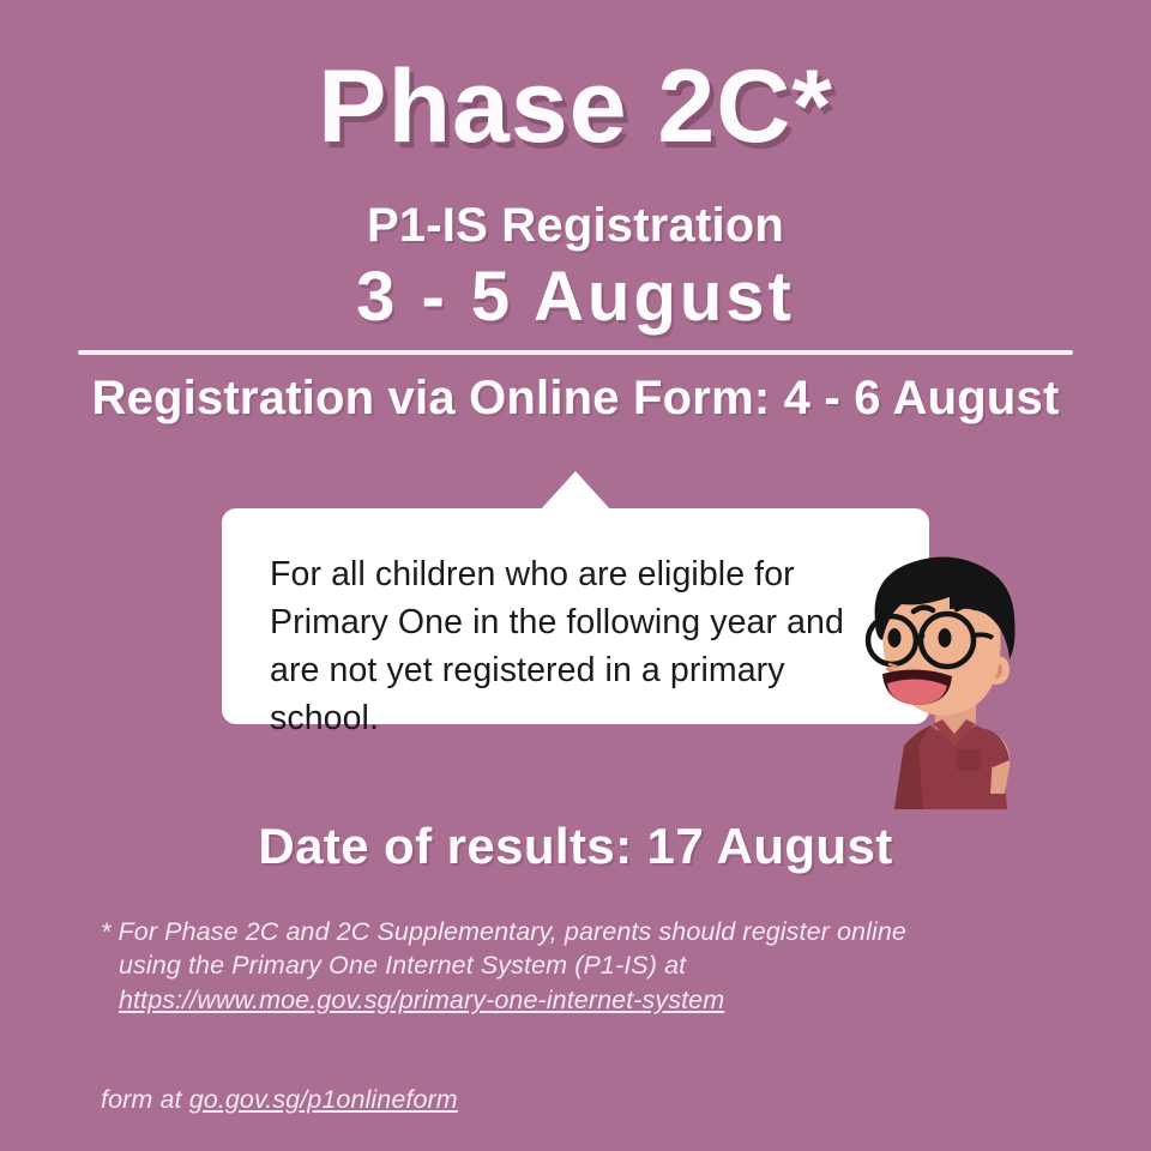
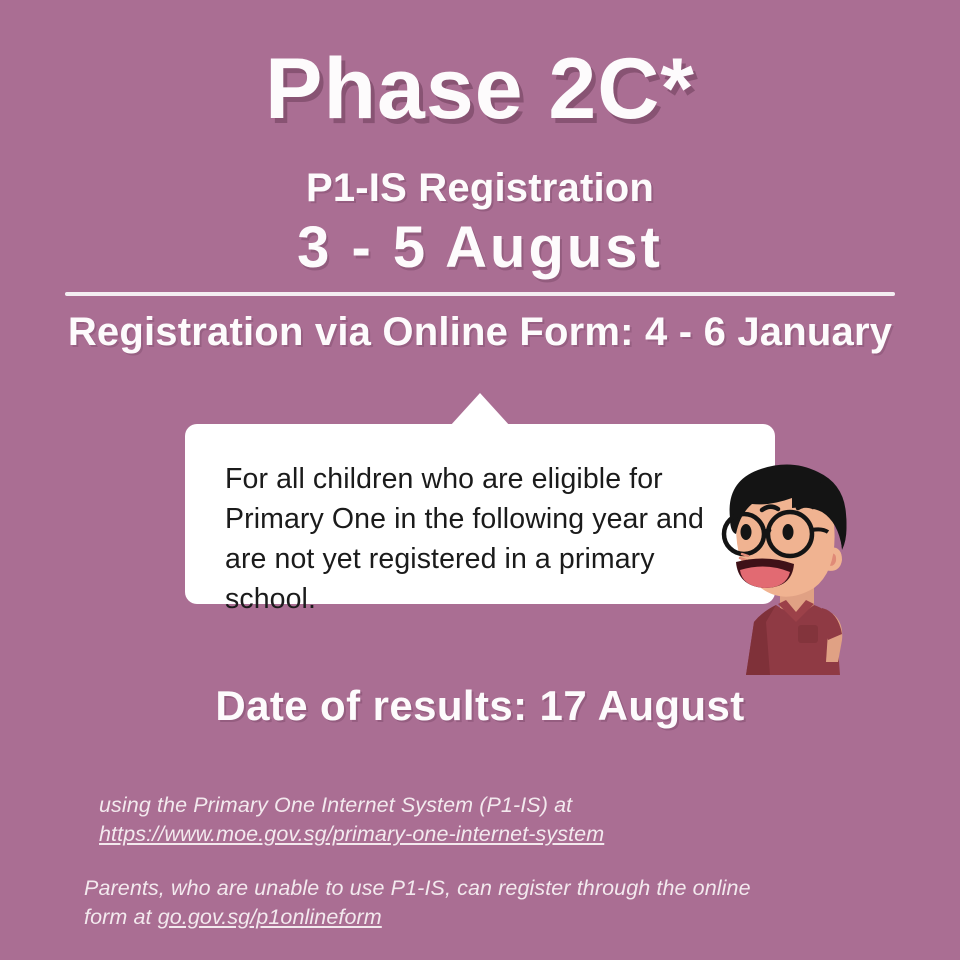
  Phase 2C*
  P1-IS Registration
  3 - 5 August
- Registration via Online Form: 4 - 6 August
+ Registration via Online Form: 4 - 6 January
  For all children who are eligible for Primary One in the following year and are not yet registered in a primary school.
  Date of results: 17 August
- * For Phase 2C and 2C Supplementary, parents should register online
  using the Primary One Internet System (P1-IS) at
  https://www.moe.gov.sg/primary-one-internet-system
+ Parents, who are unable to use P1-IS, can register through the online
  form at go.gov.sg/p1onlineform
